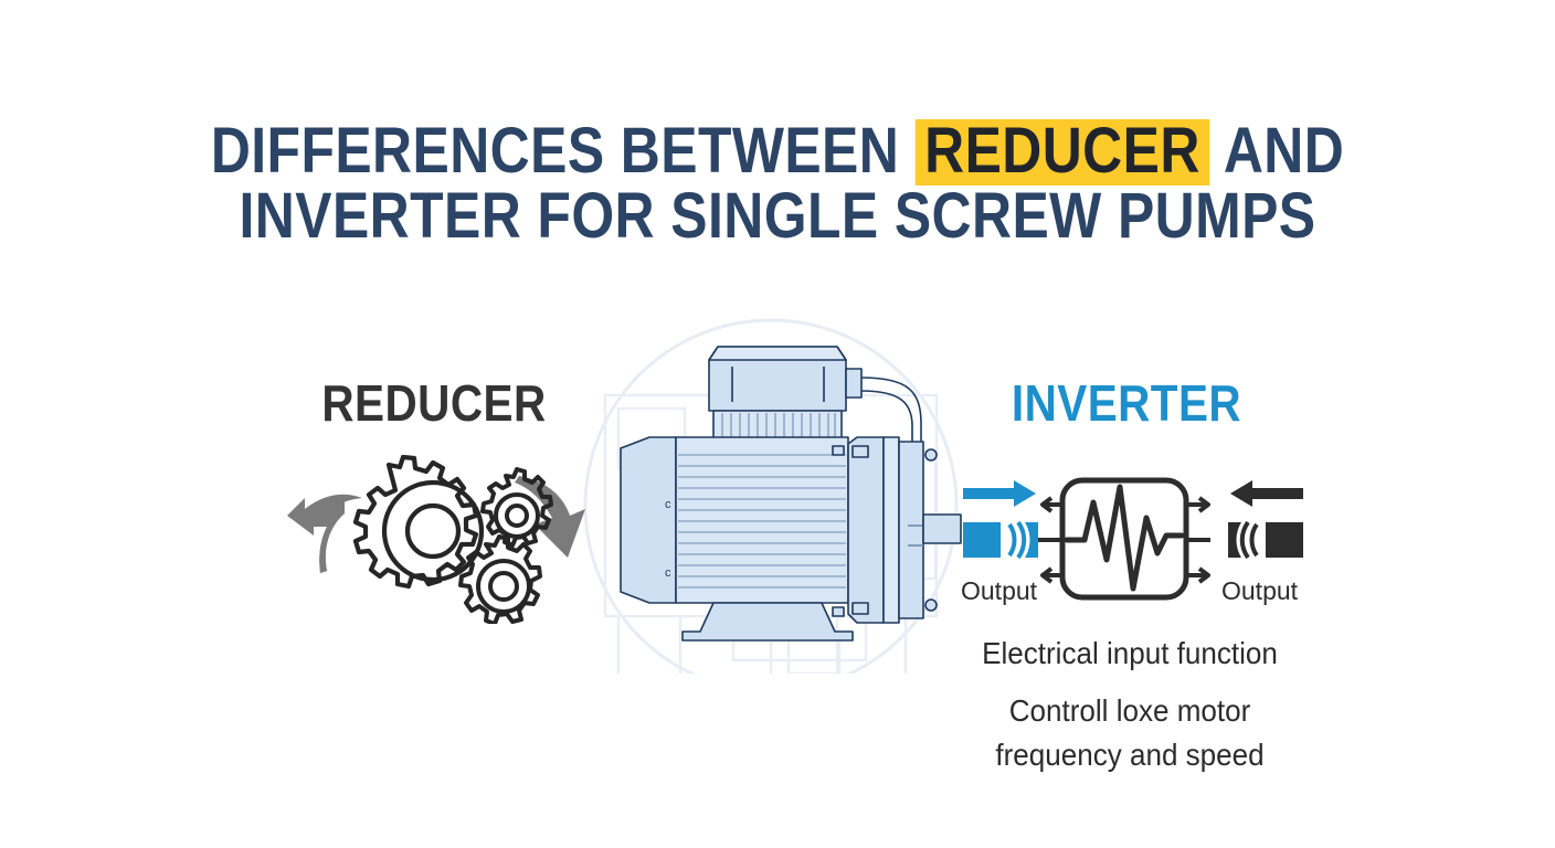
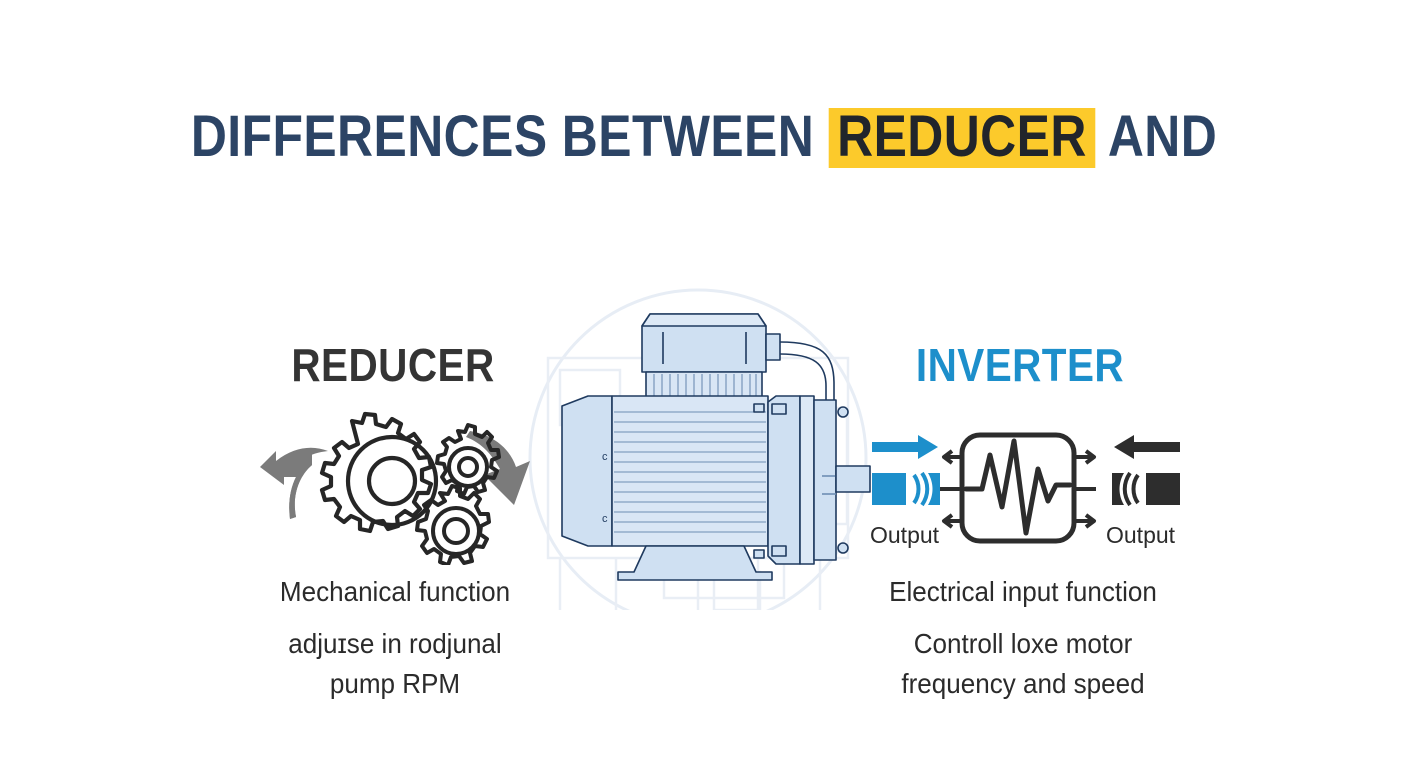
  DIFFERENCES BETWEEN REDUCER AND
- INVERTER FOR SINGLE SCREW PUMPS
  c
  c
  REDUCER
+ Mechanical function
+ adjuɪse in rodjunal
+ pump RPM
  INVERTER
  Output
  Output
  Electrical input function
  Controll loxe motor
  frequency and speed
